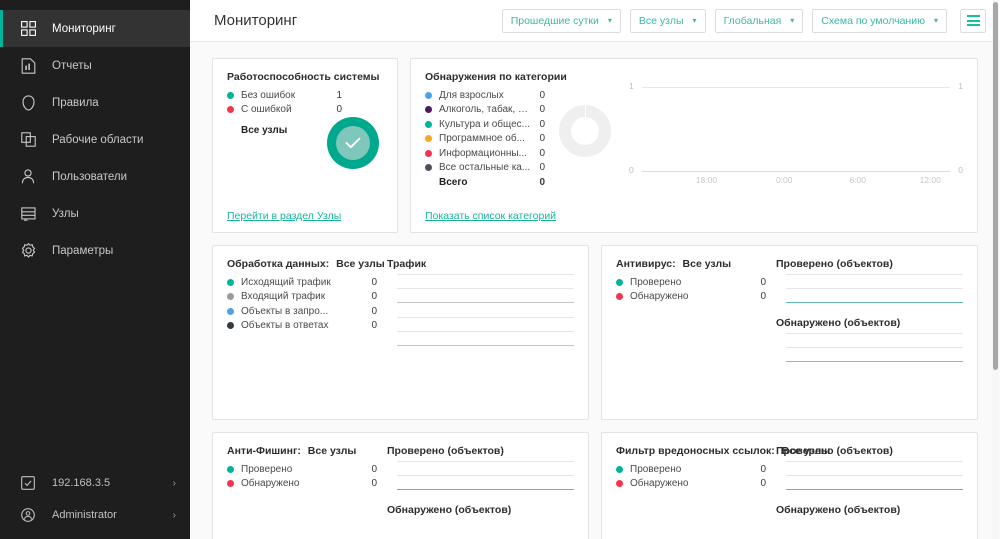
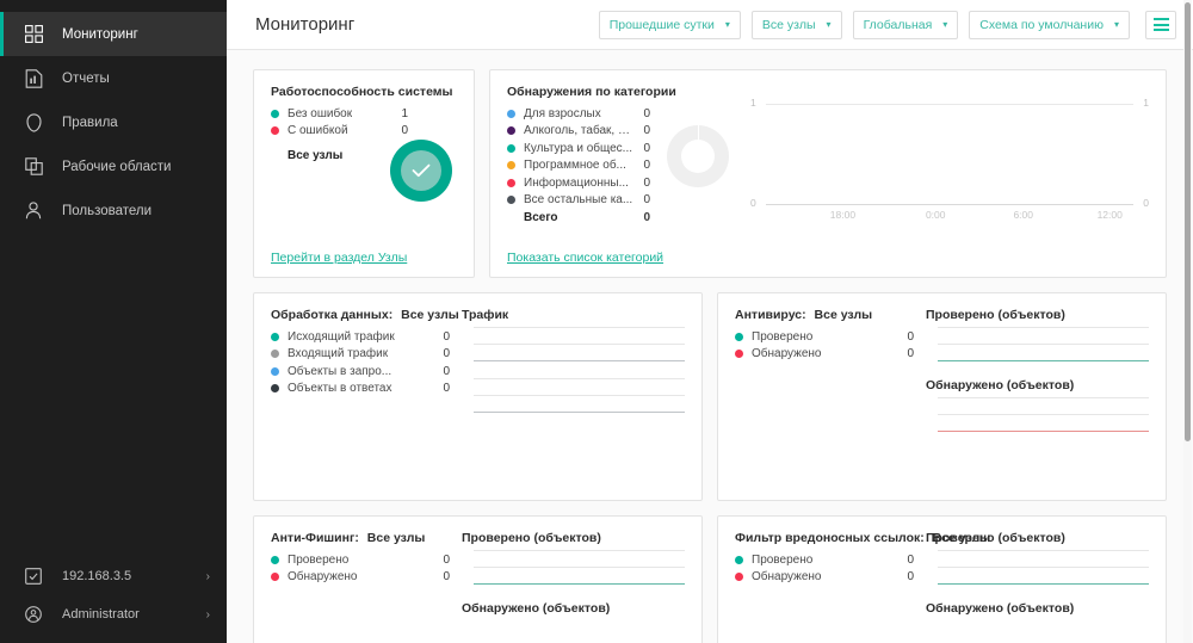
  Мониторинг
  Отчеты
  Правила
  Рабочие области
  Пользователи
- Узлы
- Параметры
  192.168.3.5
  ›
  Administrator
  ›
  Мониторинг
  Прошедшие сутки
  ▾
  Все узлы
  ▾
  Глобальная
  ▾
  Схема по умолчанию
  ▾
  Работоспособность системы
  Без ошибок
  1
  С ошибкой
  0
  Все узлы
  Перейти в раздел Узлы
  Обнаружения по категории
  Для взрослых
  0
  Алкоголь, табак, н...
  0
  Культура и общес...
  0
  Программное об...
  0
  Информационны...
  0
  Все остальные ка...
  0
  Всего
  0
  1
  1
  0
  0
  18:00
  0:00
  6:00
  12:00
  Показать список категорий
  Обработка данных: Все узлы
  Исходящий трафик
  0
  Входящий трафик
  0
  Объекты в запро...
  0
  Объекты в ответах
  0
  Трафик
  Антивирус: Все узлы
  Проверено
  0
  Обнаружено
  0
  Проверено (объектов)
  Обнаружено (объектов)
  Анти-Фишинг: Все узлы
  Проверено
  0
  Обнаружено
  0
  Проверено (объектов)
  Обнаружено (объектов)
  Фильтр вредоносных ссылок: Все узлы
  Проверено
  0
  Обнаружено
  0
  Проверено (объектов)
  Обнаружено (объектов)
